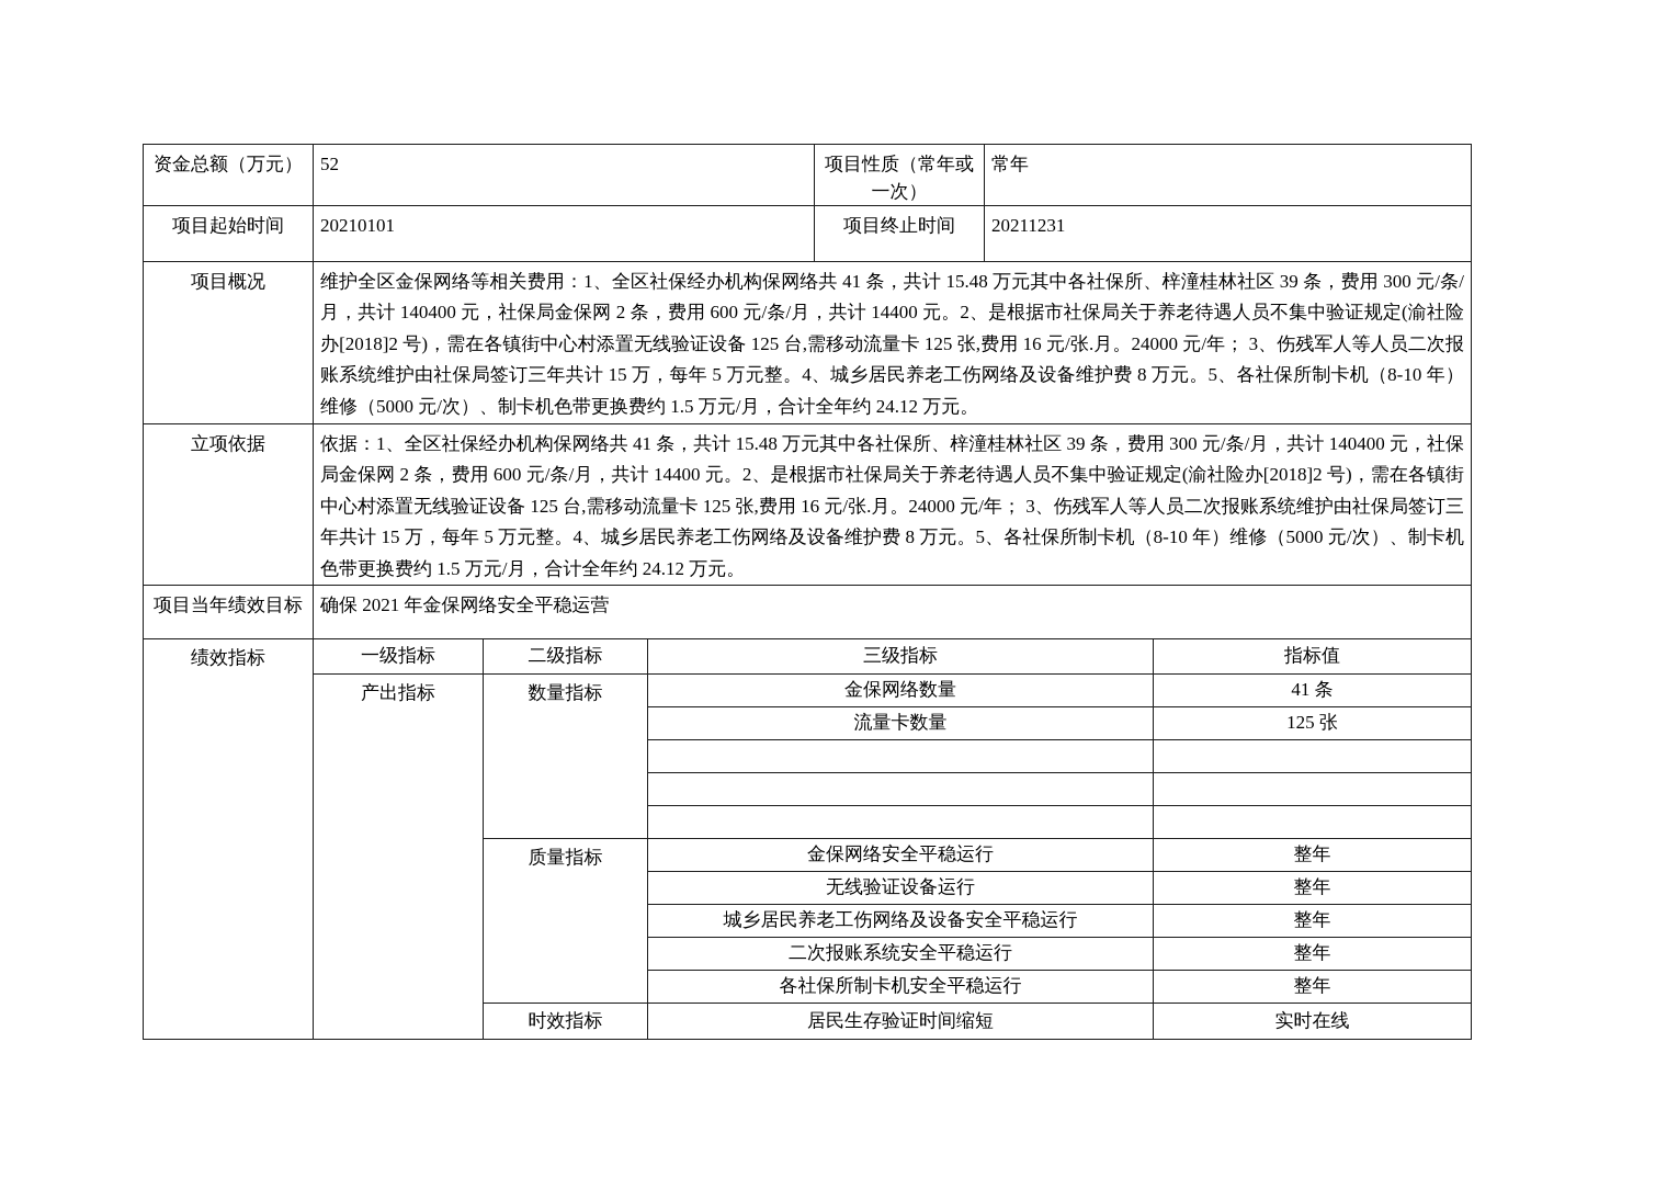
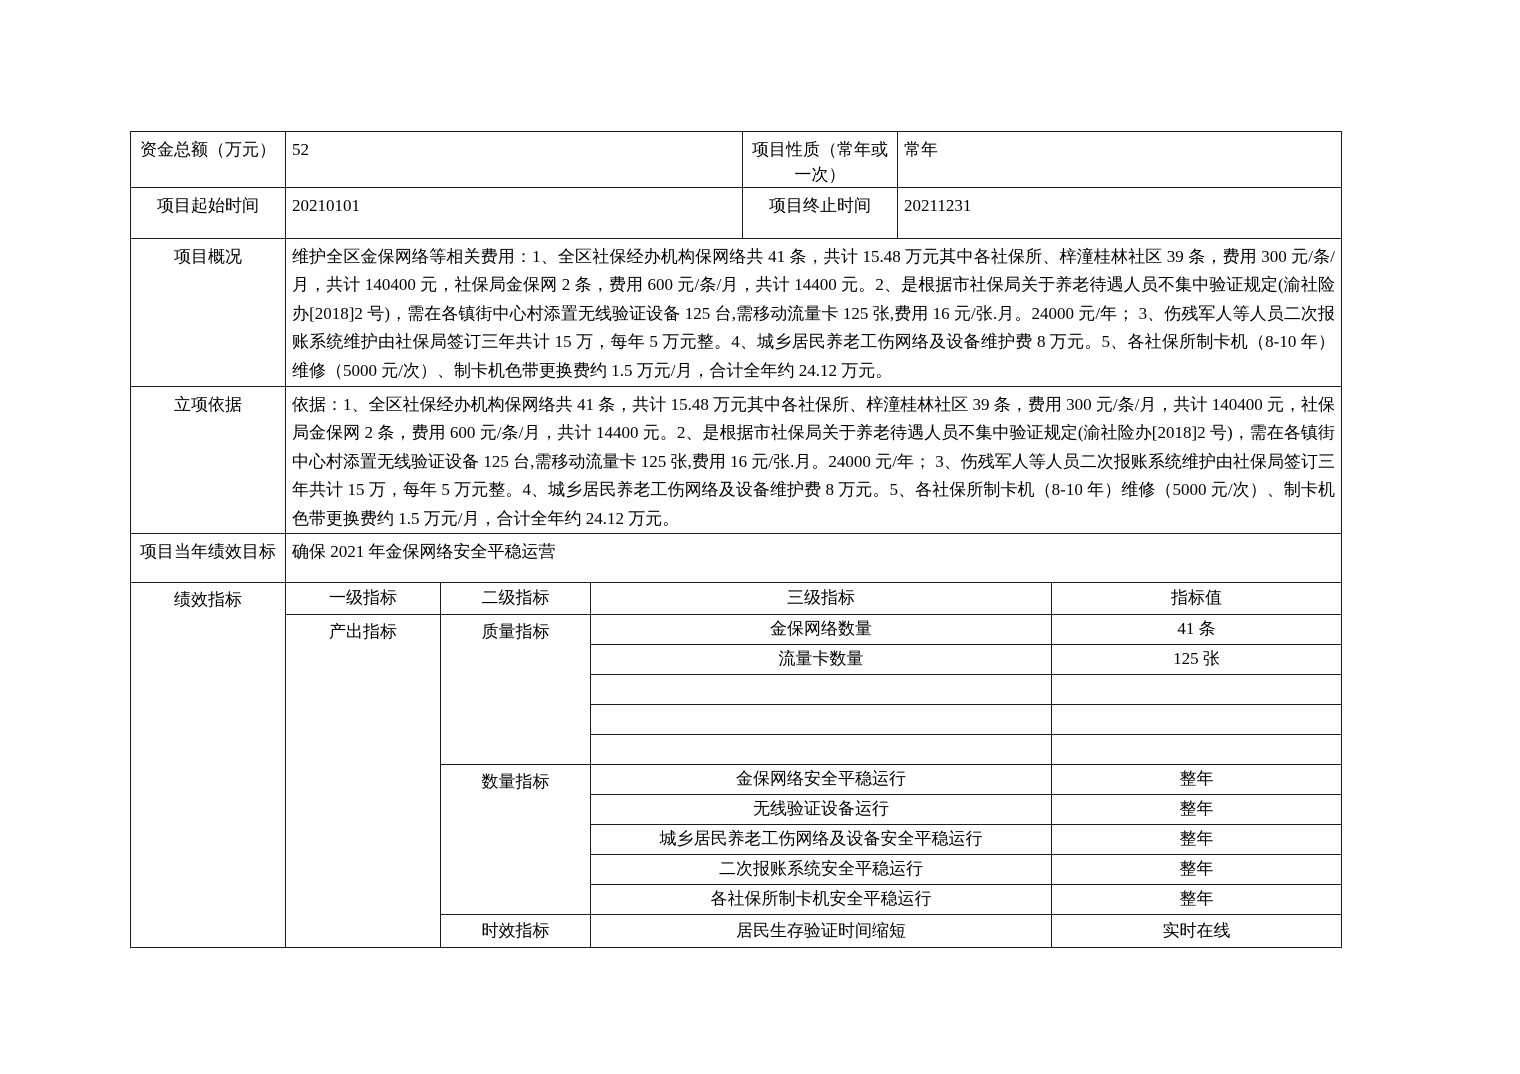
  资金总额（万元）	52	项目性质（常年或一次）	常年
  项目起始时间	20210101	项目终止时间	20211231
  项目概况	维护全区金保网络等相关费用：1、全区社保经办机构保网络共 41 条，共计 15.48 万元其中各社保所、梓潼桂林社区 39 条，费用 300 元/条/月，共计 140400 元，社保局金保网 2 条，费用 600 元/条/月，共计 14400 元。2、是根据市社保局关于养老待遇人员不集中验证规定(渝社险办[2018]2 号)，需在各镇街中心村添置无线验证设备 125 台,需移动流量卡 125 张,费用 16 元/张.月。24000 元/年； 3、伤残军人等人员二次报账系统维护由社保局签订三年共计 15 万，每年 5 万元整。4、城乡居民养老工伤网络及设备维护费 8 万元。5、各社保所制卡机（8-10 年）维修（5000 元/次）、制卡机色带更换费约 1.5 万元/月，合计全年约 24.12 万元。
  立项依据	依据：1、全区社保经办机构保网络共 41 条，共计 15.48 万元其中各社保所、梓潼桂林社区 39 条，费用 300 元/条/月，共计 140400 元，社保局金保网 2 条，费用 600 元/条/月，共计 14400 元。2、是根据市社保局关于养老待遇人员不集中验证规定(渝社险办[2018]2 号)，需在各镇街中心村添置无线验证设备 125 台,需移动流量卡 125 张,费用 16 元/张.月。24000 元/年； 3、伤残军人等人员二次报账系统维护由社保局签订三年共计 15 万，每年 5 万元整。4、城乡居民养老工伤网络及设备维护费 8 万元。5、各社保所制卡机（8-10 年）维修（5000 元/次）、制卡机色带更换费约 1.5 万元/月，合计全年约 24.12 万元。
  项目当年绩效目标	确保 2021 年金保网络安全平稳运营
  绩效指标	一级指标	二级指标	三级指标	指标值
- 产出指标	数量指标	金保网络数量	41 条
+ 产出指标	质量指标	金保网络数量	41 条
  流量卡数量	125 张
- 质量指标	金保网络安全平稳运行	整年
+ 数量指标	金保网络安全平稳运行	整年
  无线验证设备运行	整年
  城乡居民养老工伤网络及设备安全平稳运行	整年
  二次报账系统安全平稳运行	整年
  各社保所制卡机安全平稳运行	整年
  时效指标	居民生存验证时间缩短	实时在线
